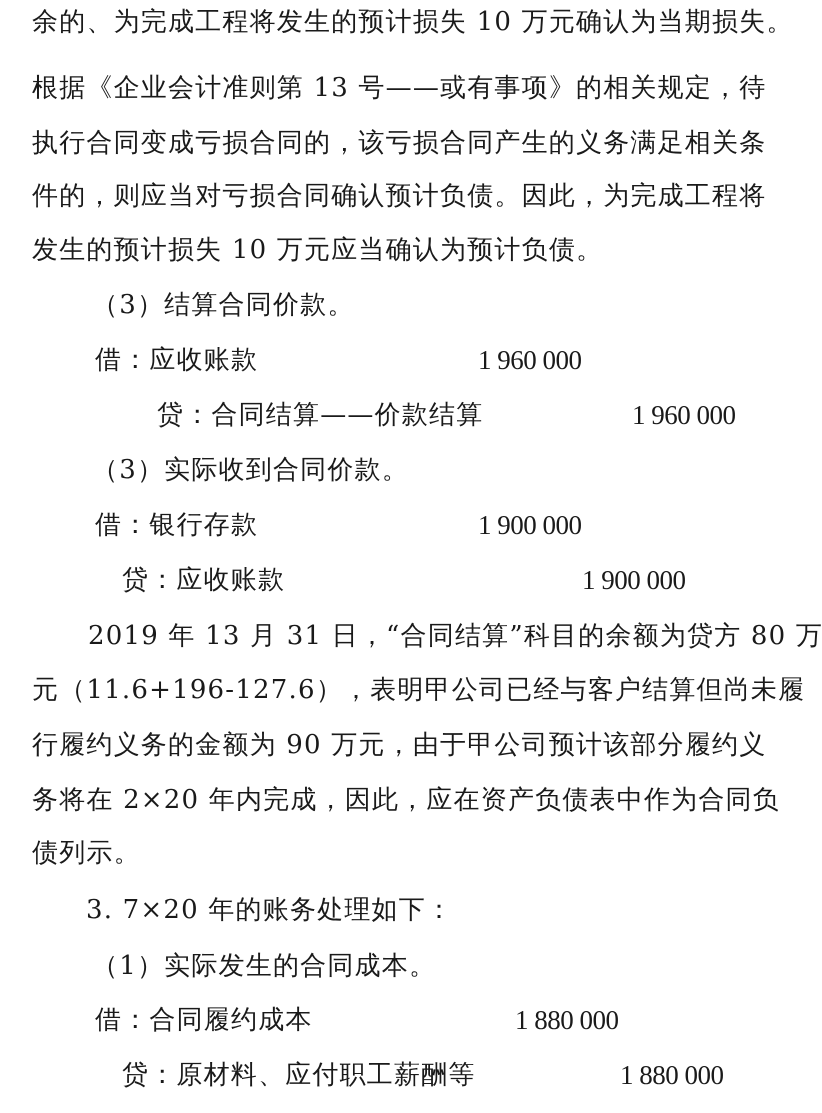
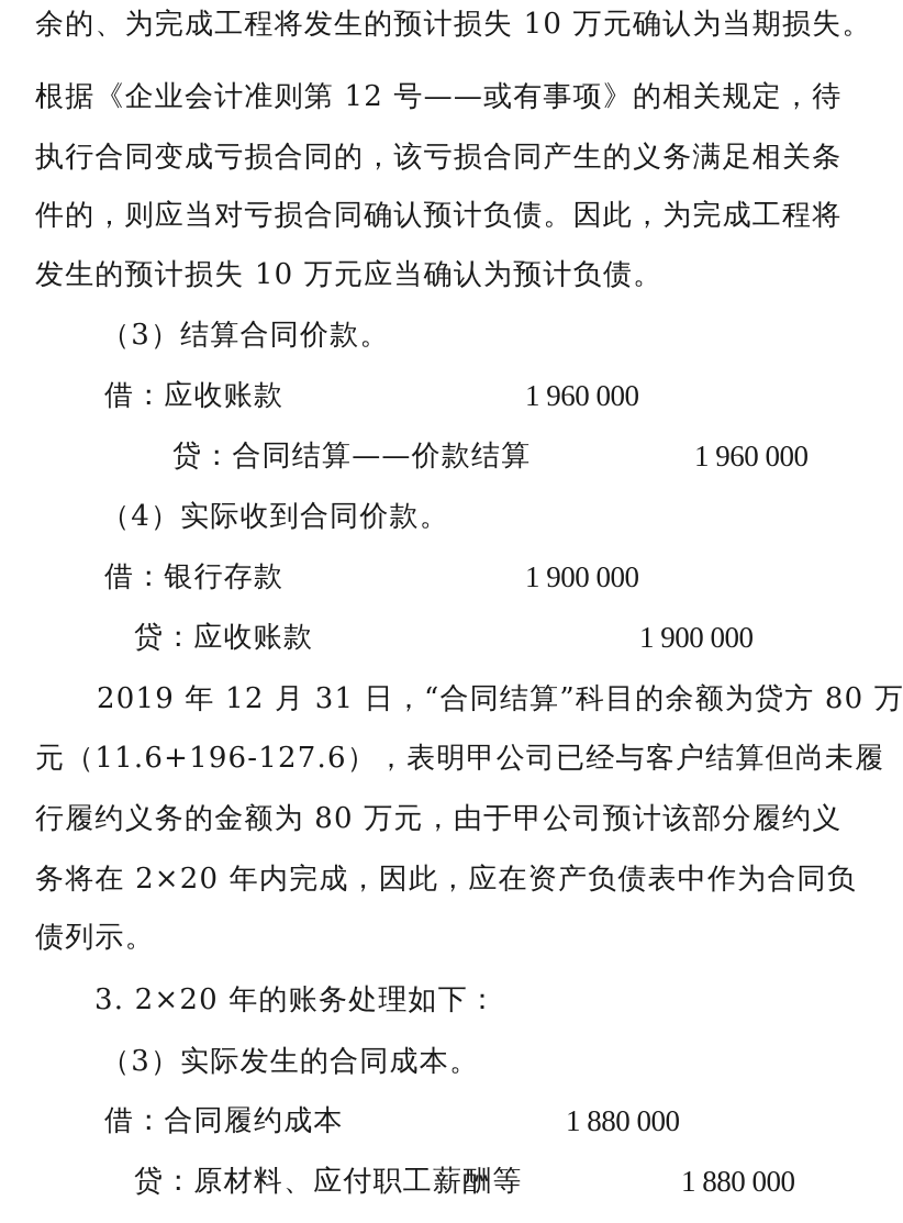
  余的、为完成工程将发生的预计损失 10 万元确认为当期损失。
- 根据《企业会计准则第 13 号——或有事项》的相关规定，待
+ 根据《企业会计准则第 12 号——或有事项》的相关规定，待
  执行合同变成亏损合同的，该亏损合同产生的义务满足相关条
  件的，则应当对亏损合同确认预计负债。因此，为完成工程将
  发生的预计损失 10 万元应当确认为预计负债。
  （3）结算合同价款。
  借：应收账款
  1 960 000
  贷：合同结算——价款结算
  1 960 000
- （3）实际收到合同价款。
+ （4）实际收到合同价款。
  借：银行存款
  1 900 000
  贷：应收账款
  1 900 000
- 2019 年 13 月 31 日，“合同结算”科目的余额为贷方 80 万
+ 2019 年 12 月 31 日，“合同结算”科目的余额为贷方 80 万
  元（11.6+196-127.6），表明甲公司已经与客户结算但尚未履
- 行履约义务的金额为 90 万元，由于甲公司预计该部分履约义
+ 行履约义务的金额为 80 万元，由于甲公司预计该部分履约义
  务将在 2×20 年内完成，因此，应在资产负债表中作为合同负
  债列示。
- 3. 7×20 年的账务处理如下：
+ 3. 2×20 年的账务处理如下：
- （1）实际发生的合同成本。
+ （3）实际发生的合同成本。
  借：合同履约成本
  1 880 000
  贷：原材料、应付职工薪酬等
  1 880 000
